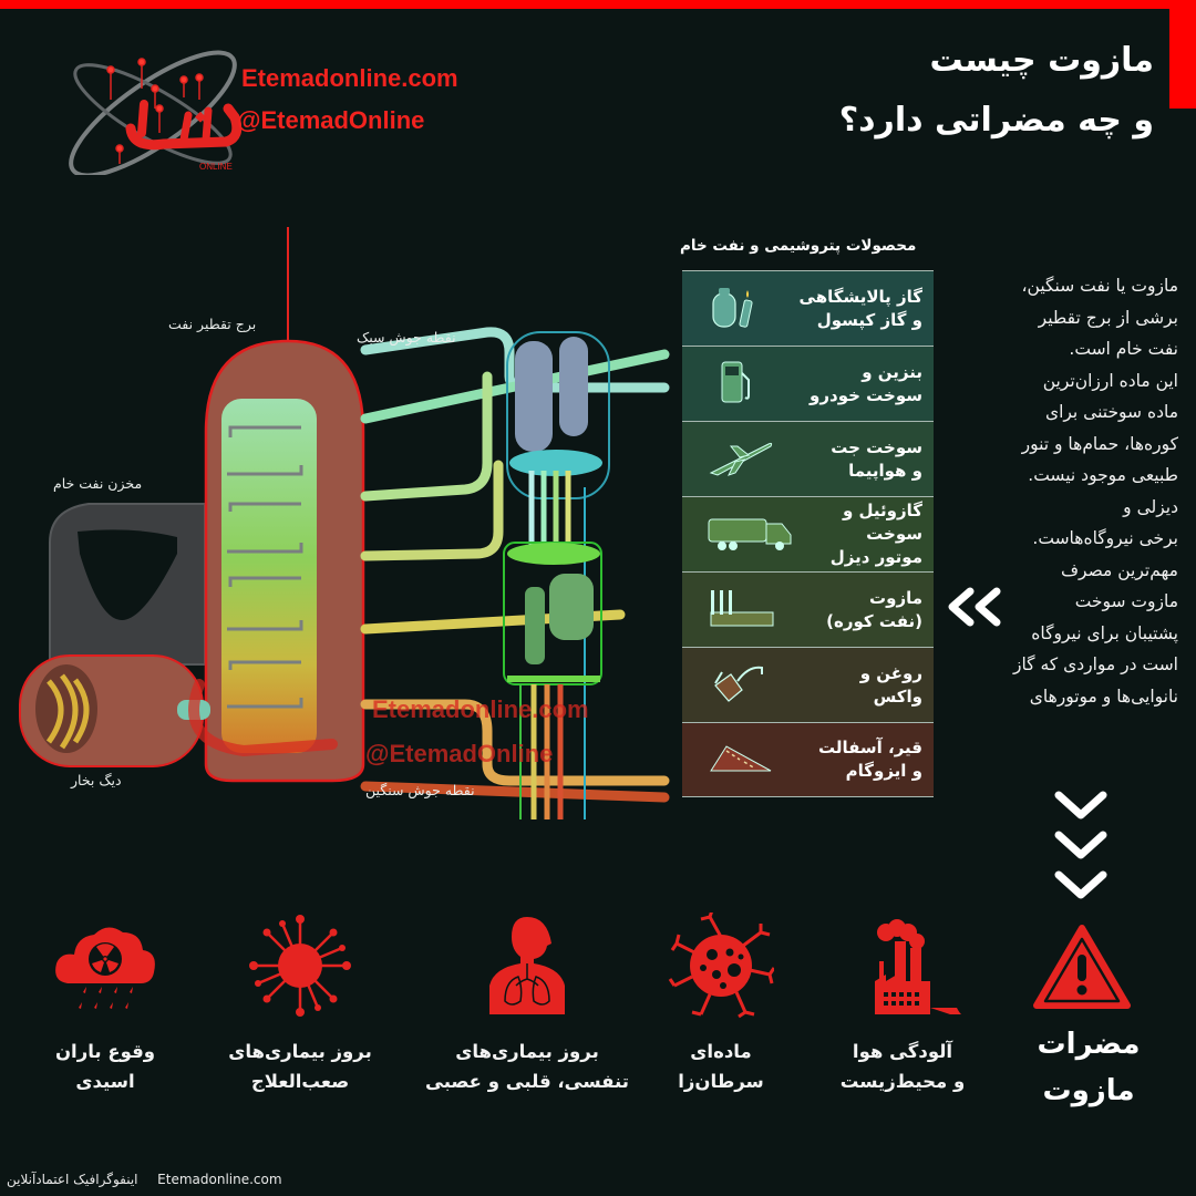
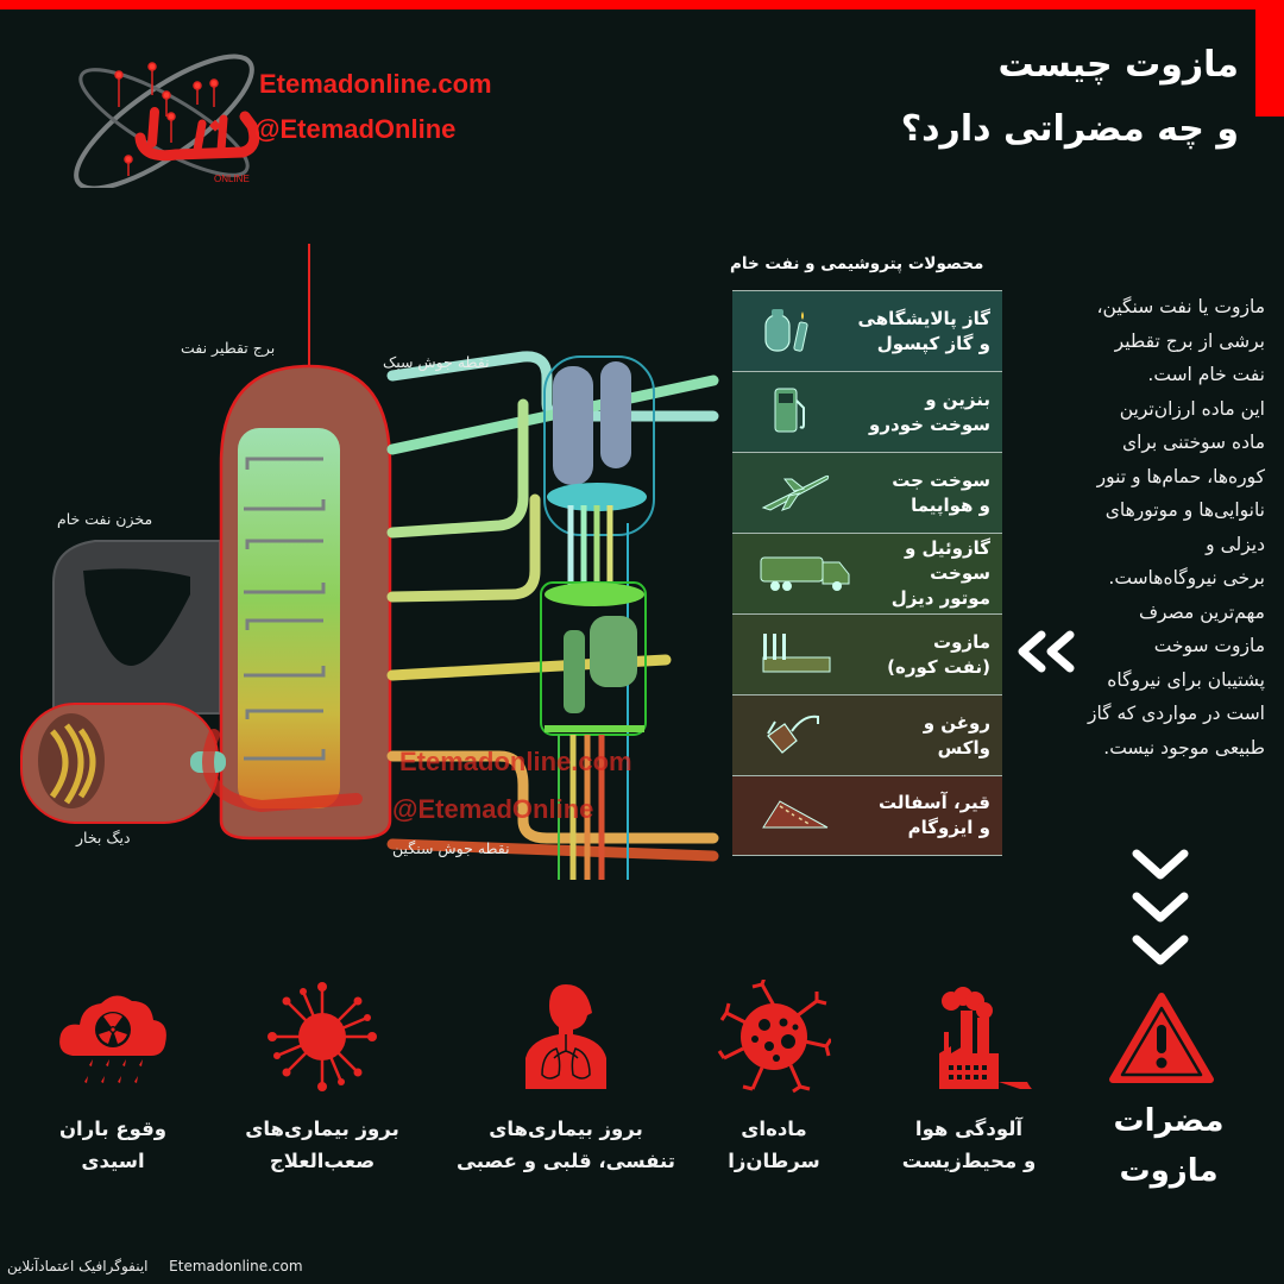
  ONLINE
  Etemadonline.com
  @EtemadOnline
  مازوت چیست
  و چه مضراتی دارد؟
  برج تقطیر نفت
  نقطه جوش سبک
  مخزن نفت خام
  دیگ بخار
  نقطه جوش سنگین
  Etemadonline.com
  @EtemadOnline
  محصولات پتروشیمی و نفت خام
  گاز پالایشگاهی
  و گاز کپسول
  بنزین و
  سوخت خودرو
  سوخت جت
  و هواپیما
  گازوئیل و سوخت
  موتور دیزل
  مازوت
  (نفت کوره)
  روغن و
  واکس
  قیر، آسفالت
  و ایزوگام
  مازوت یا نفت سنگین،
  برشی از برج تقطیر
  نفت خام است.
  این ماده ارزان‌ترین
  ماده سوختنی برای
  کوره‌ها، حمام‌ها و تنور
- طبیعی موجود نیست.
+ نانوایی‌ها و موتورهای
  دیزلی و
  برخی نیروگاه‌هاست.
  مهم‌ترین مصرف
  مازوت سوخت
  پشتیبان برای نیروگاه
  است در مواردی که گاز
- نانوایی‌ها و موتورهای
+ طبیعی موجود نیست.
  مضرات
  مازوت
  آلودگی هوا
  و محیط‌زیست
  ماده‌ای
  سرطان‌زا
  بروز بیماری‌های
  تنفسی، قلبی و عصبی
  بروز بیماری‌های
  صعب‌العلاج
  وقوع باران
  اسیدی
  اینفوگرافیک اعتمادآنلاین Etemadonline.com
